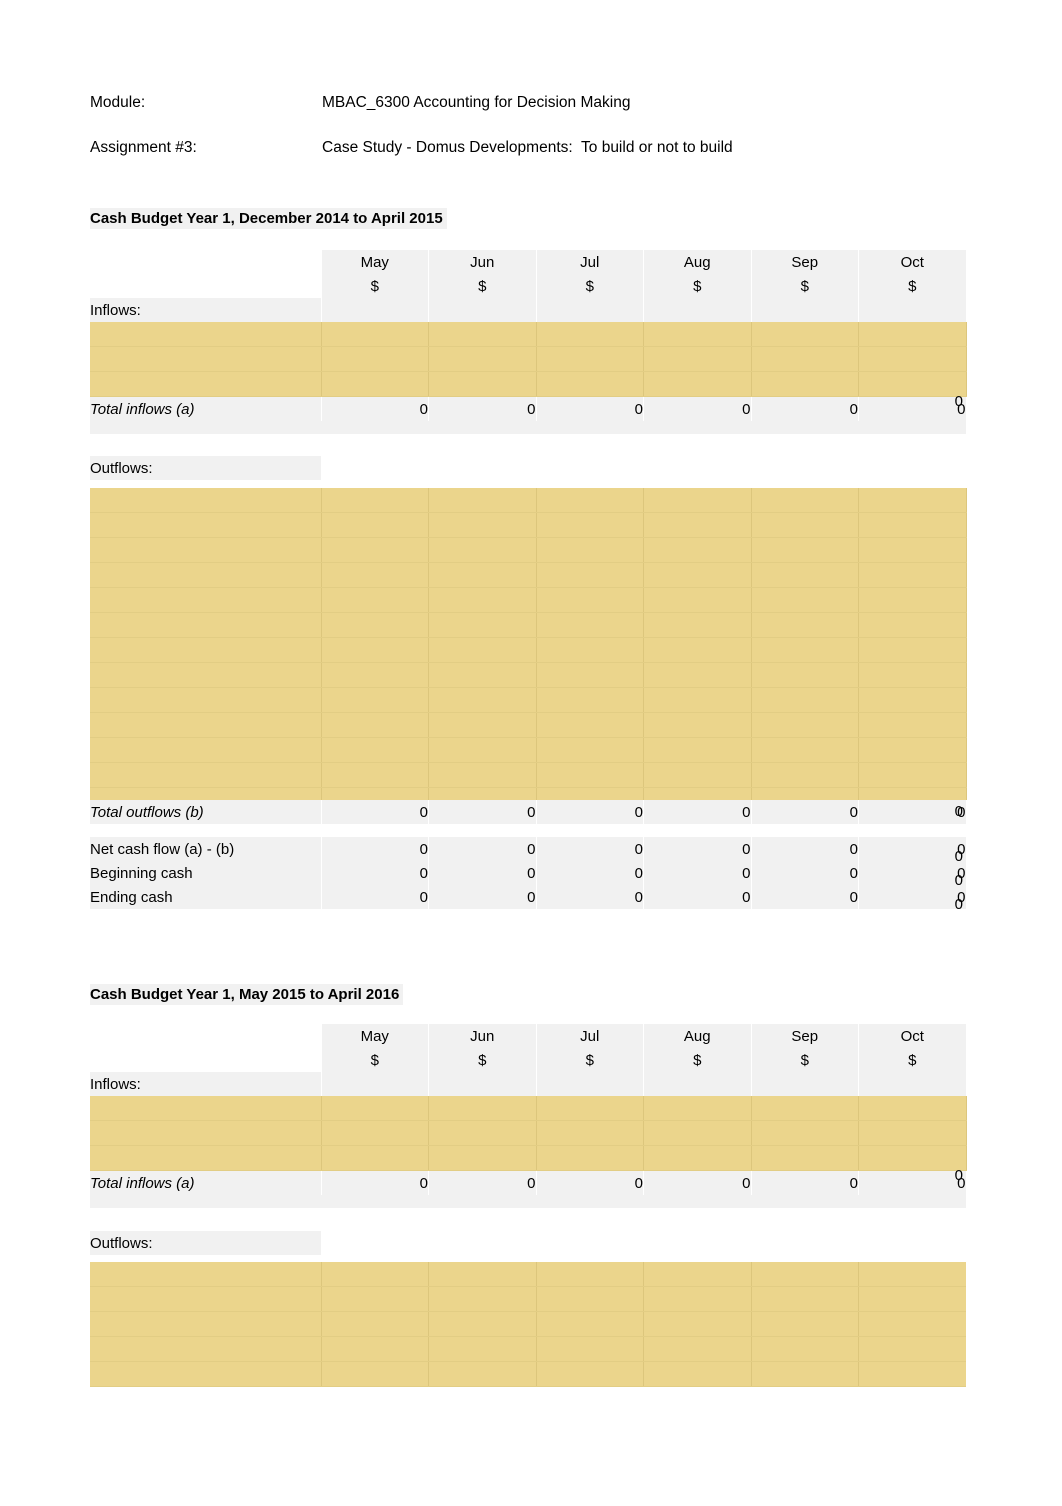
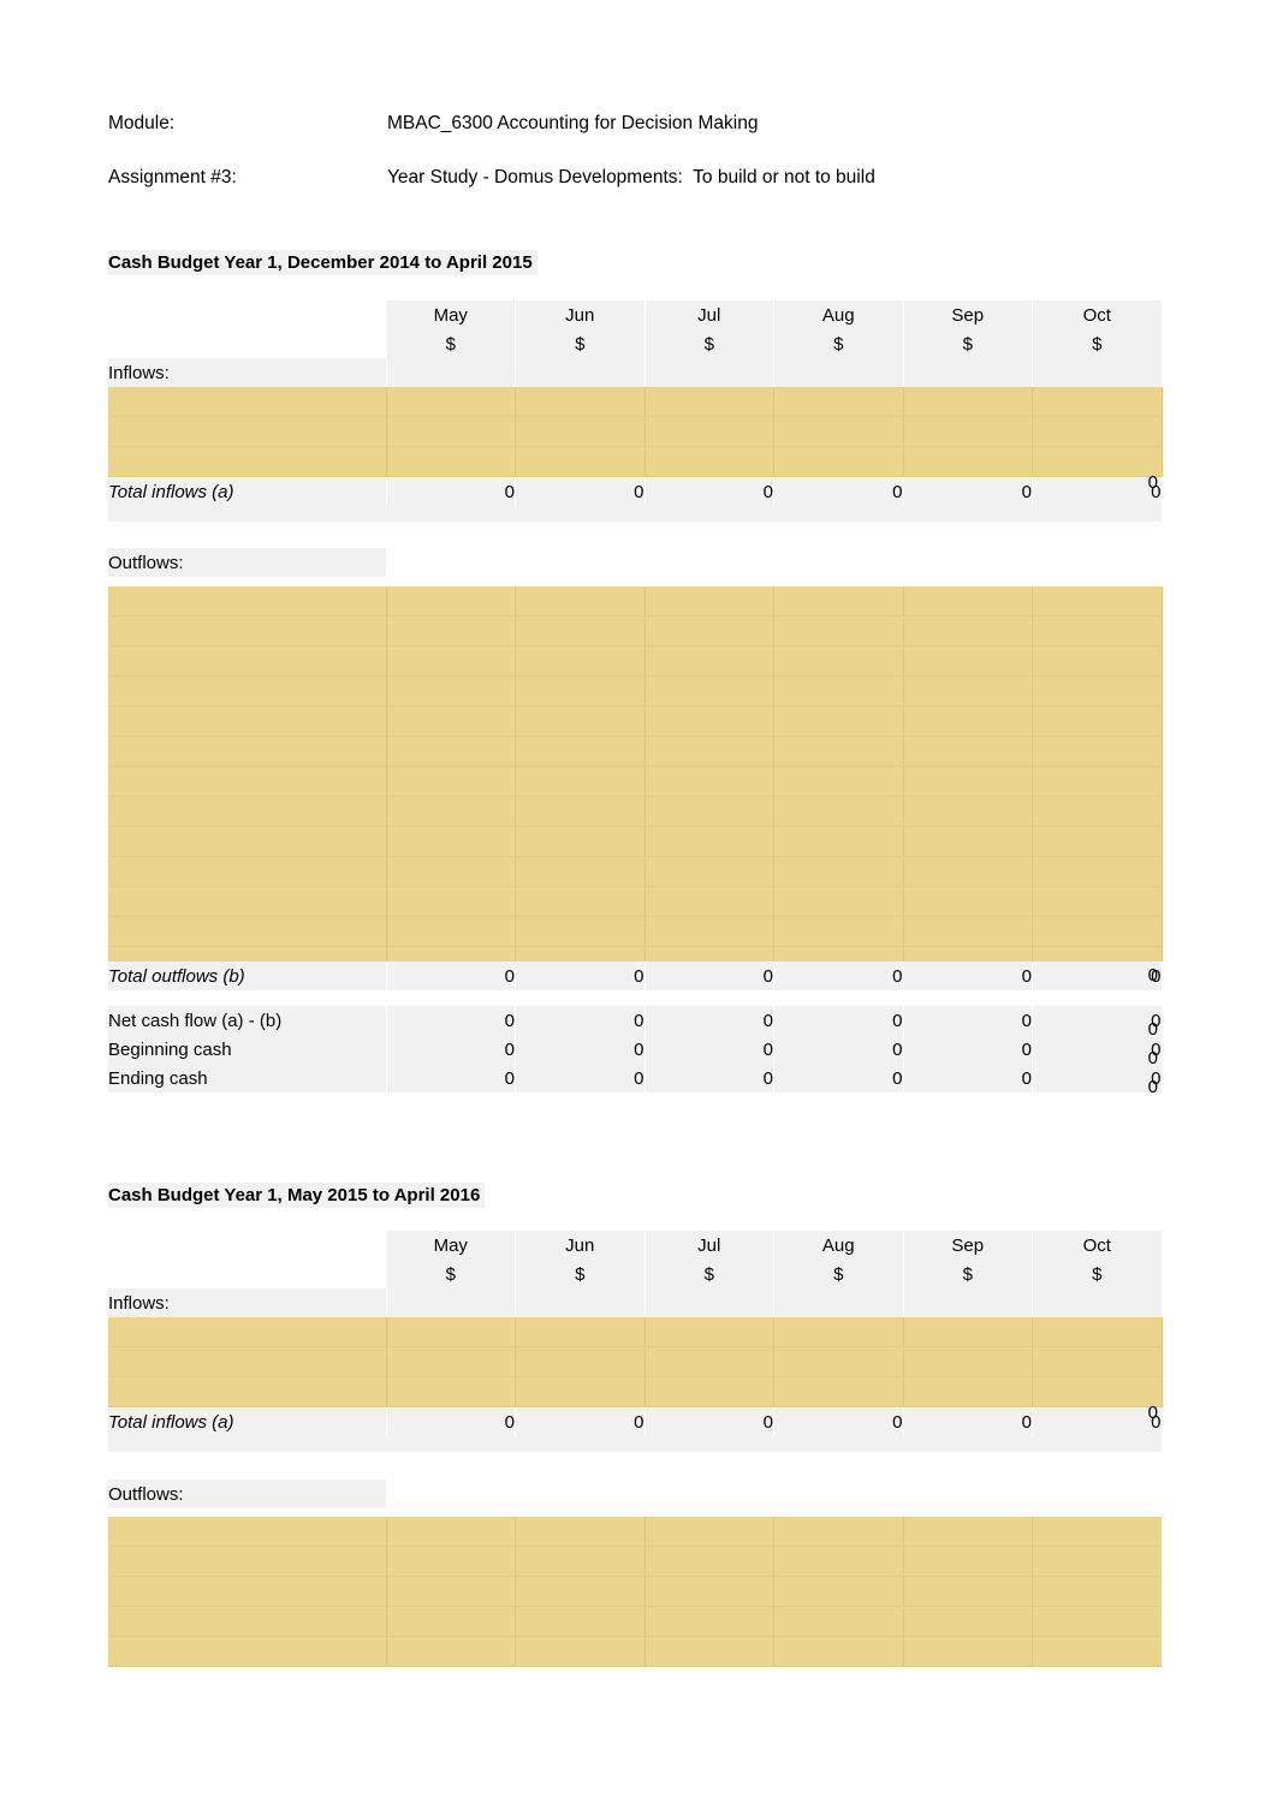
  Module:
  MBAC_6300 Accounting for Decision Making
  Assignment #3:
- Case Study - Domus Developments: To build or not to build
+ Year Study - Domus Developments: To build or not to build
  Cash Budget Year 1, December 2014 to April 2015
  	May	Jun	Jul	Aug	Sep	Oct
  	$	$	$	$	$	$
  Inflows:
  Total inflows (a)	0	0	0	0	0	0
  0
  Outflows:
  Total outflows (b)	0	0	0	0	0	0
  Net cash flow (a) - (b)	0	0	0	0	0	0
  Beginning cash	0	0	0	0	0	0
  Ending cash	0	0	0	0	0	0
  0
  0
  0
  0
  Cash Budget Year 1, May 2015 to April 2016
  	May	Jun	Jul	Aug	Sep	Oct
  	$	$	$	$	$	$
  Inflows:
  Total inflows (a)	0	0	0	0	0	0
  0
  Outflows:
